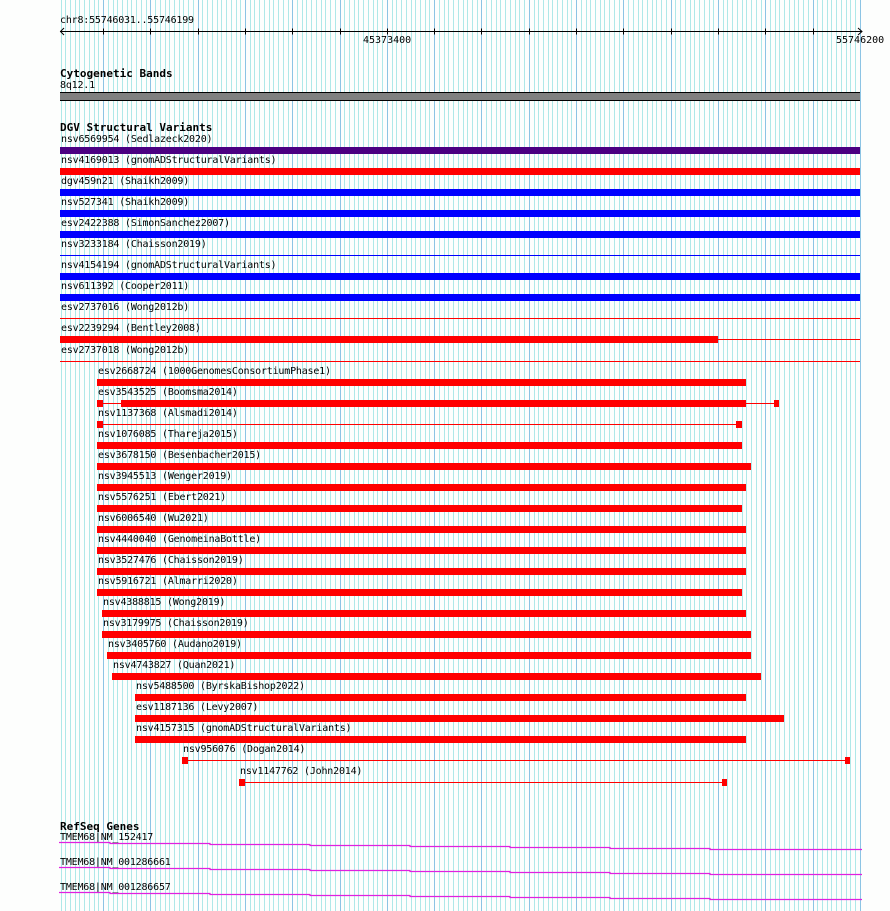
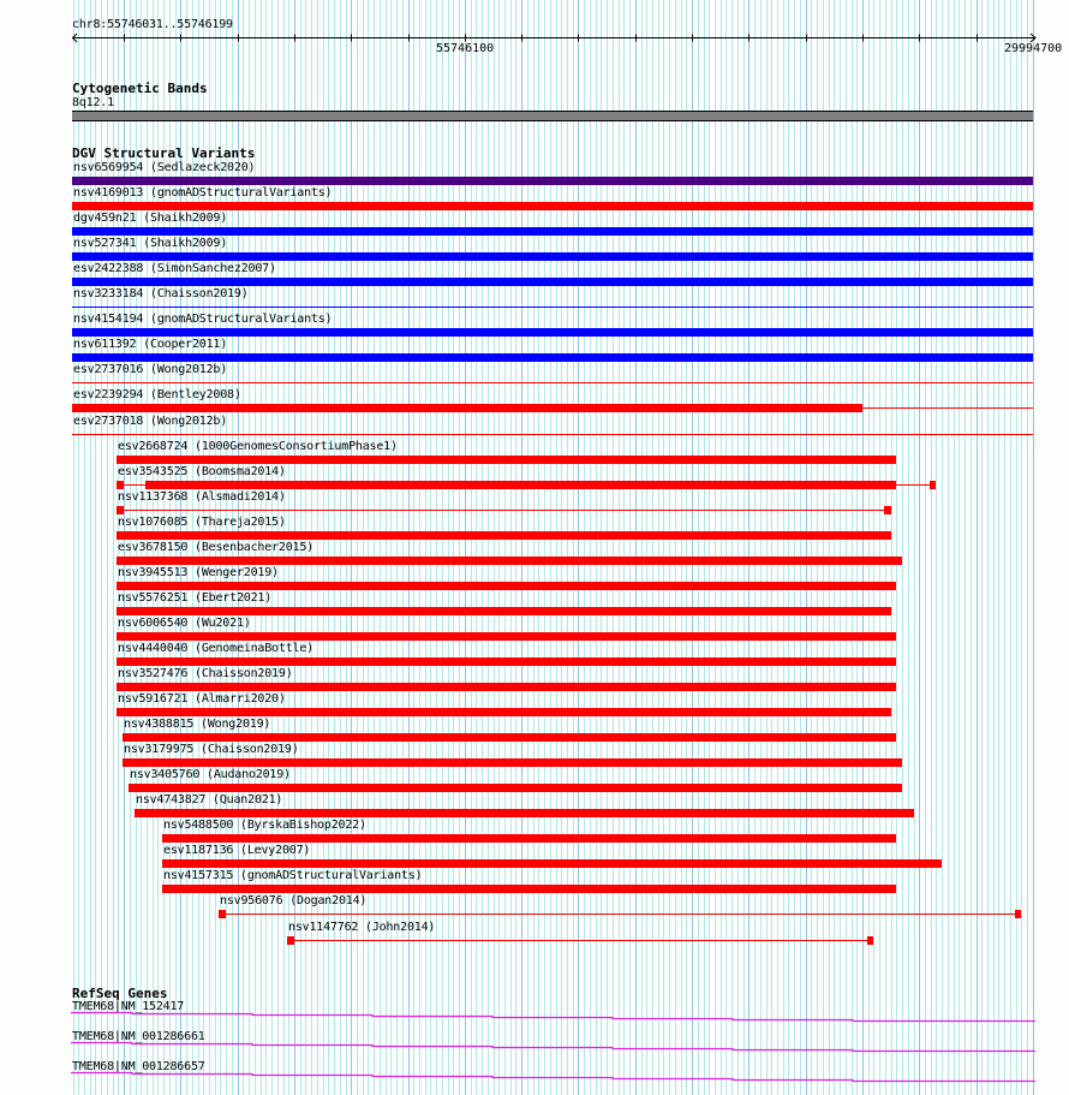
  chr8:55746031..55746199
- 45373400
+ 55746100
- 55746200
+ 29994700
  Cytogenetic Bands
  8q12.1
  DGV Structural Variants
  nsv6569954 (Sedlazeck2020)
  nsv4169013 (gnomADStructuralVariants)
  dgv459n21 (Shaikh2009)
  nsv527341 (Shaikh2009)
  esv2422388 (SimonSanchez2007)
  nsv3233184 (Chaisson2019)
  nsv4154194 (gnomADStructuralVariants)
  nsv611392 (Cooper2011)
  esv2737016 (Wong2012b)
  esv2239294 (Bentley2008)
  esv2737018 (Wong2012b)
  esv2668724 (1000GenomesConsortiumPhase1)
  esv3543525 (Boomsma2014)
  nsv1137368 (Alsmadi2014)
  nsv1076085 (Thareja2015)
  esv3678150 (Besenbacher2015)
  nsv3945513 (Wenger2019)
  nsv5576251 (Ebert2021)
  nsv6006540 (Wu2021)
  nsv4440040 (GenomeinaBottle)
  nsv3527476 (Chaisson2019)
  nsv5916721 (Almarri2020)
  nsv4388815 (Wong2019)
  nsv3179975 (Chaisson2019)
  nsv3405760 (Audano2019)
  nsv4743827 (Quan2021)
  nsv5488500 (ByrskaBishop2022)
  esv1187136 (Levy2007)
  nsv4157315 (gnomADStructuralVariants)
  nsv956076 (Dogan2014)
  nsv1147762 (John2014)
  RefSeq Genes
  TMEM68|NM_152417
  TMEM68|NM_001286661
  TMEM68|NM_001286657
